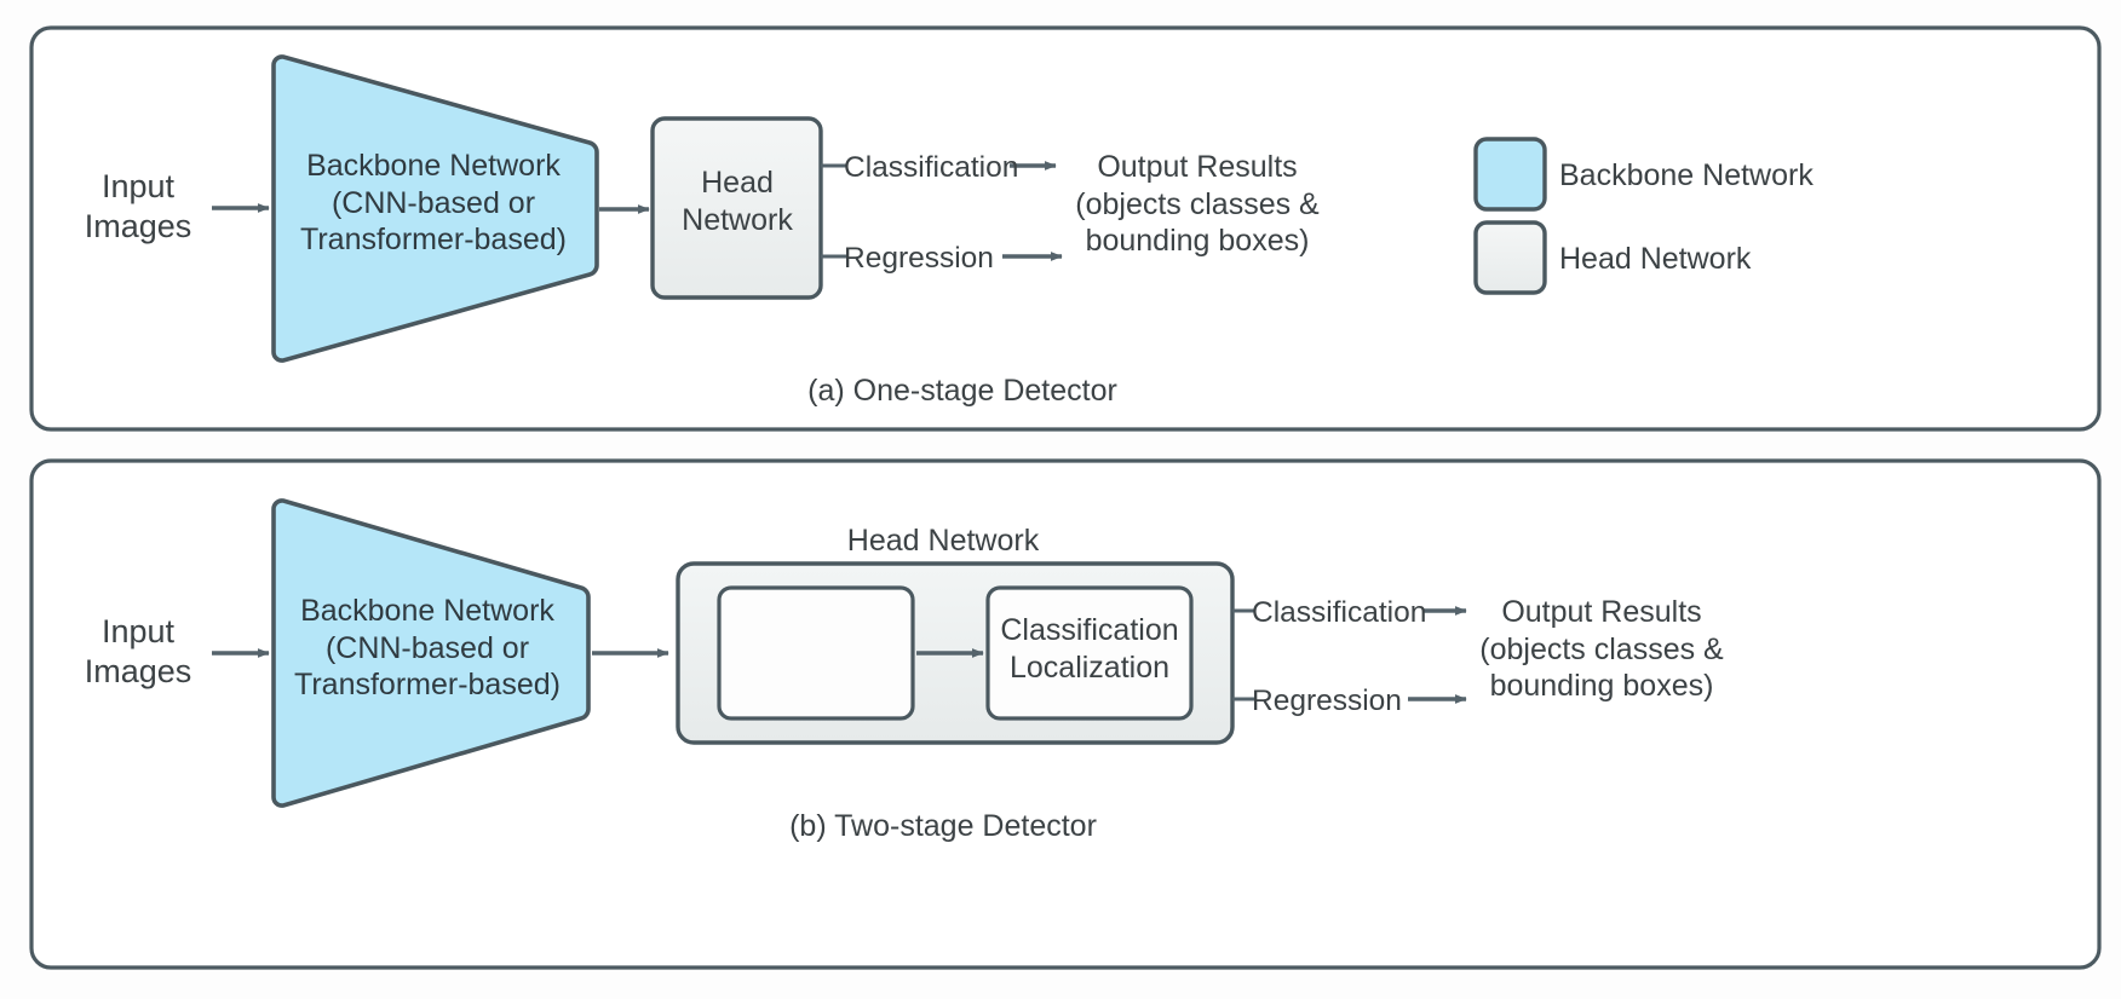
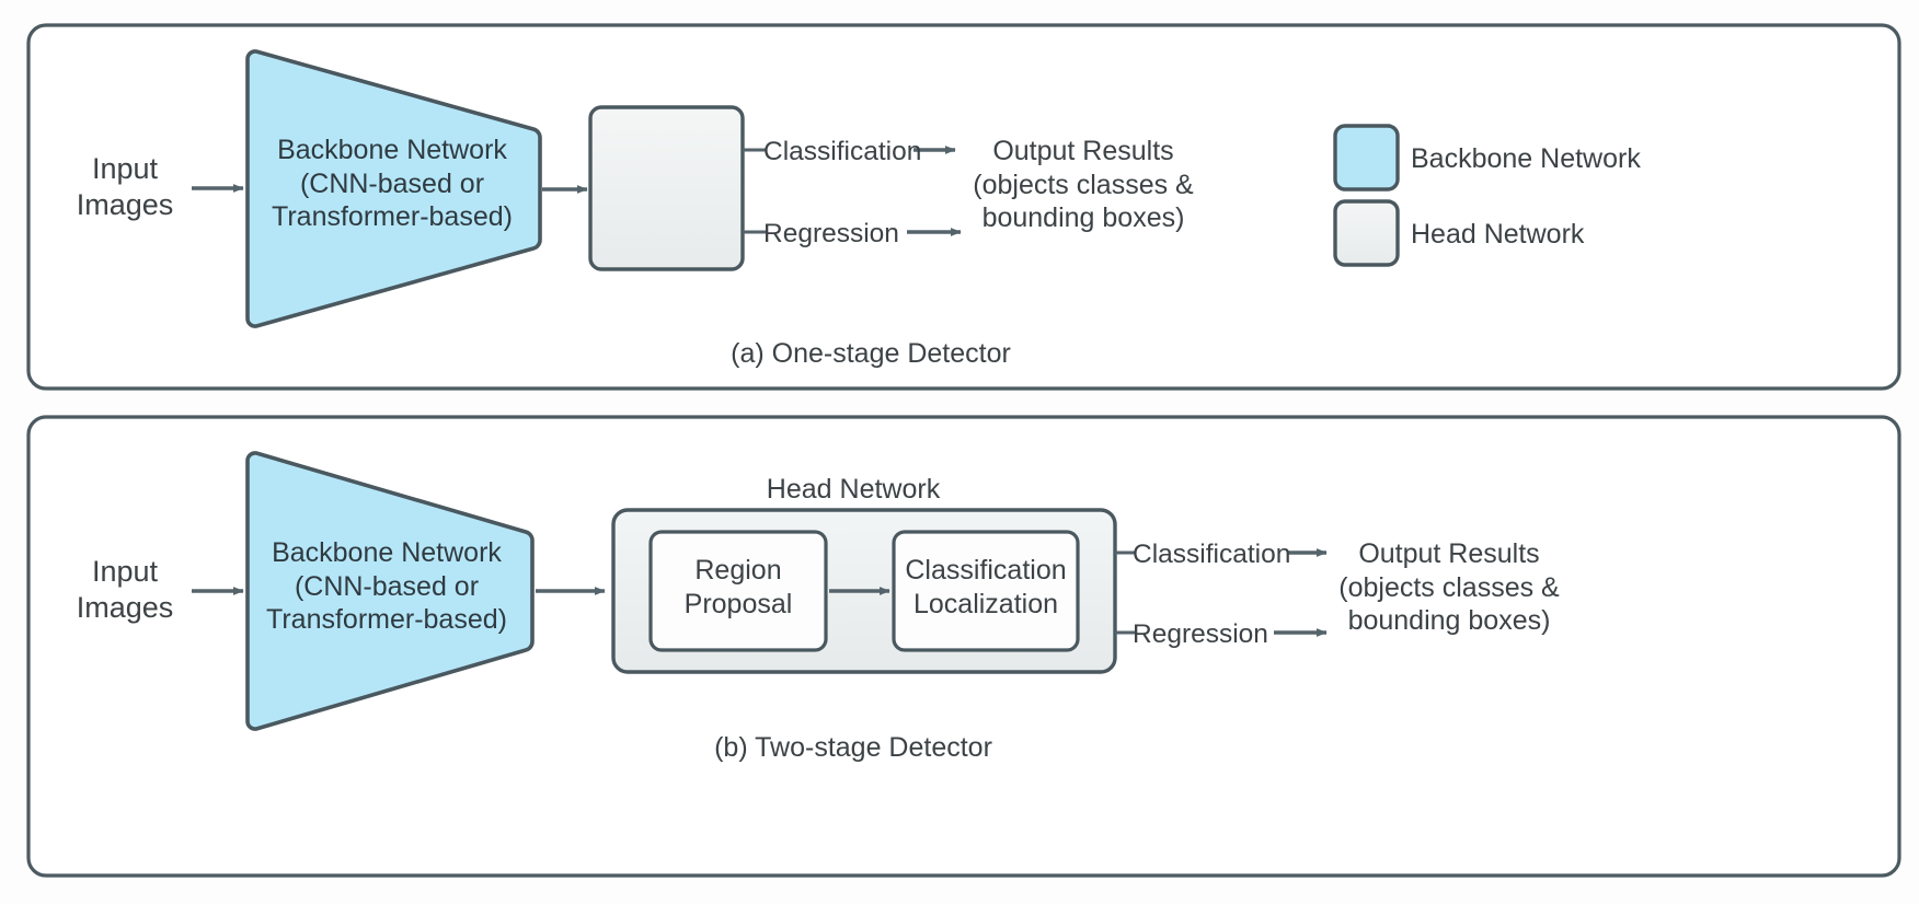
  Input
  Images
  Backbone Network
  (CNN-based or
  Transformer-based)
- Head
- Network
  Classification
  Regression
  Output Results
  (objects classes &
  bounding boxes)
  (a) One-stage Detector
  Backbone Network
  Head Network
  Input
  Images
  Backbone Network
  (CNN-based or
  Transformer-based)
  Head Network
+ Region
+ Proposal
  Classification
  Localization
  Classification
  Regression
  Output Results
  (objects classes &
  bounding boxes)
  (b) Two-stage Detector
